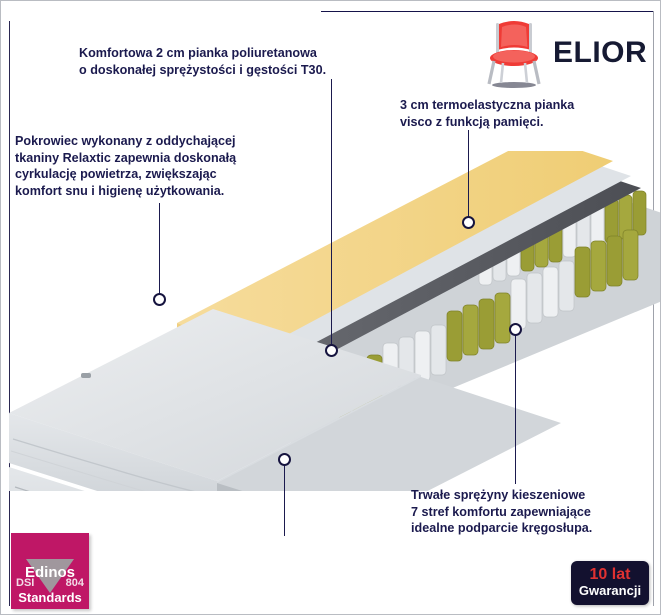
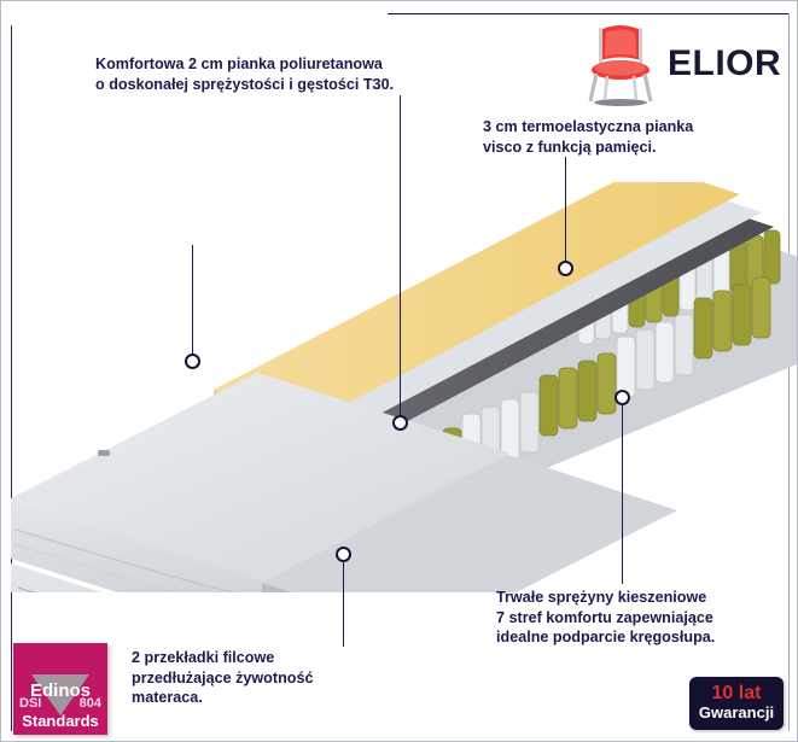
  ELIOR
  Komfortowa 2 cm pianka poliuretanowa
  o doskonałej sprężystości i gęstości T30.
  3 cm termoelastyczna pianka
  visco z funkcją pamięci.
- Pokrowiec wykonany z oddychającej
- tkaniny Relaxtic zapewnia doskonałą
- cyrkulację powietrza, zwiększając
- komfort snu i higienę użytkowania.
  Trwałe sprężyny kieszeniowe
  7 stref komfortu zapewniające
  idealne podparcie kręgosłupa.
+ 2 przekładki filcowe
+ przedłużające żywotność
+ materaca.
  Edinos
  DSI
  804
  Standards
  10 lat
  Gwarancji
